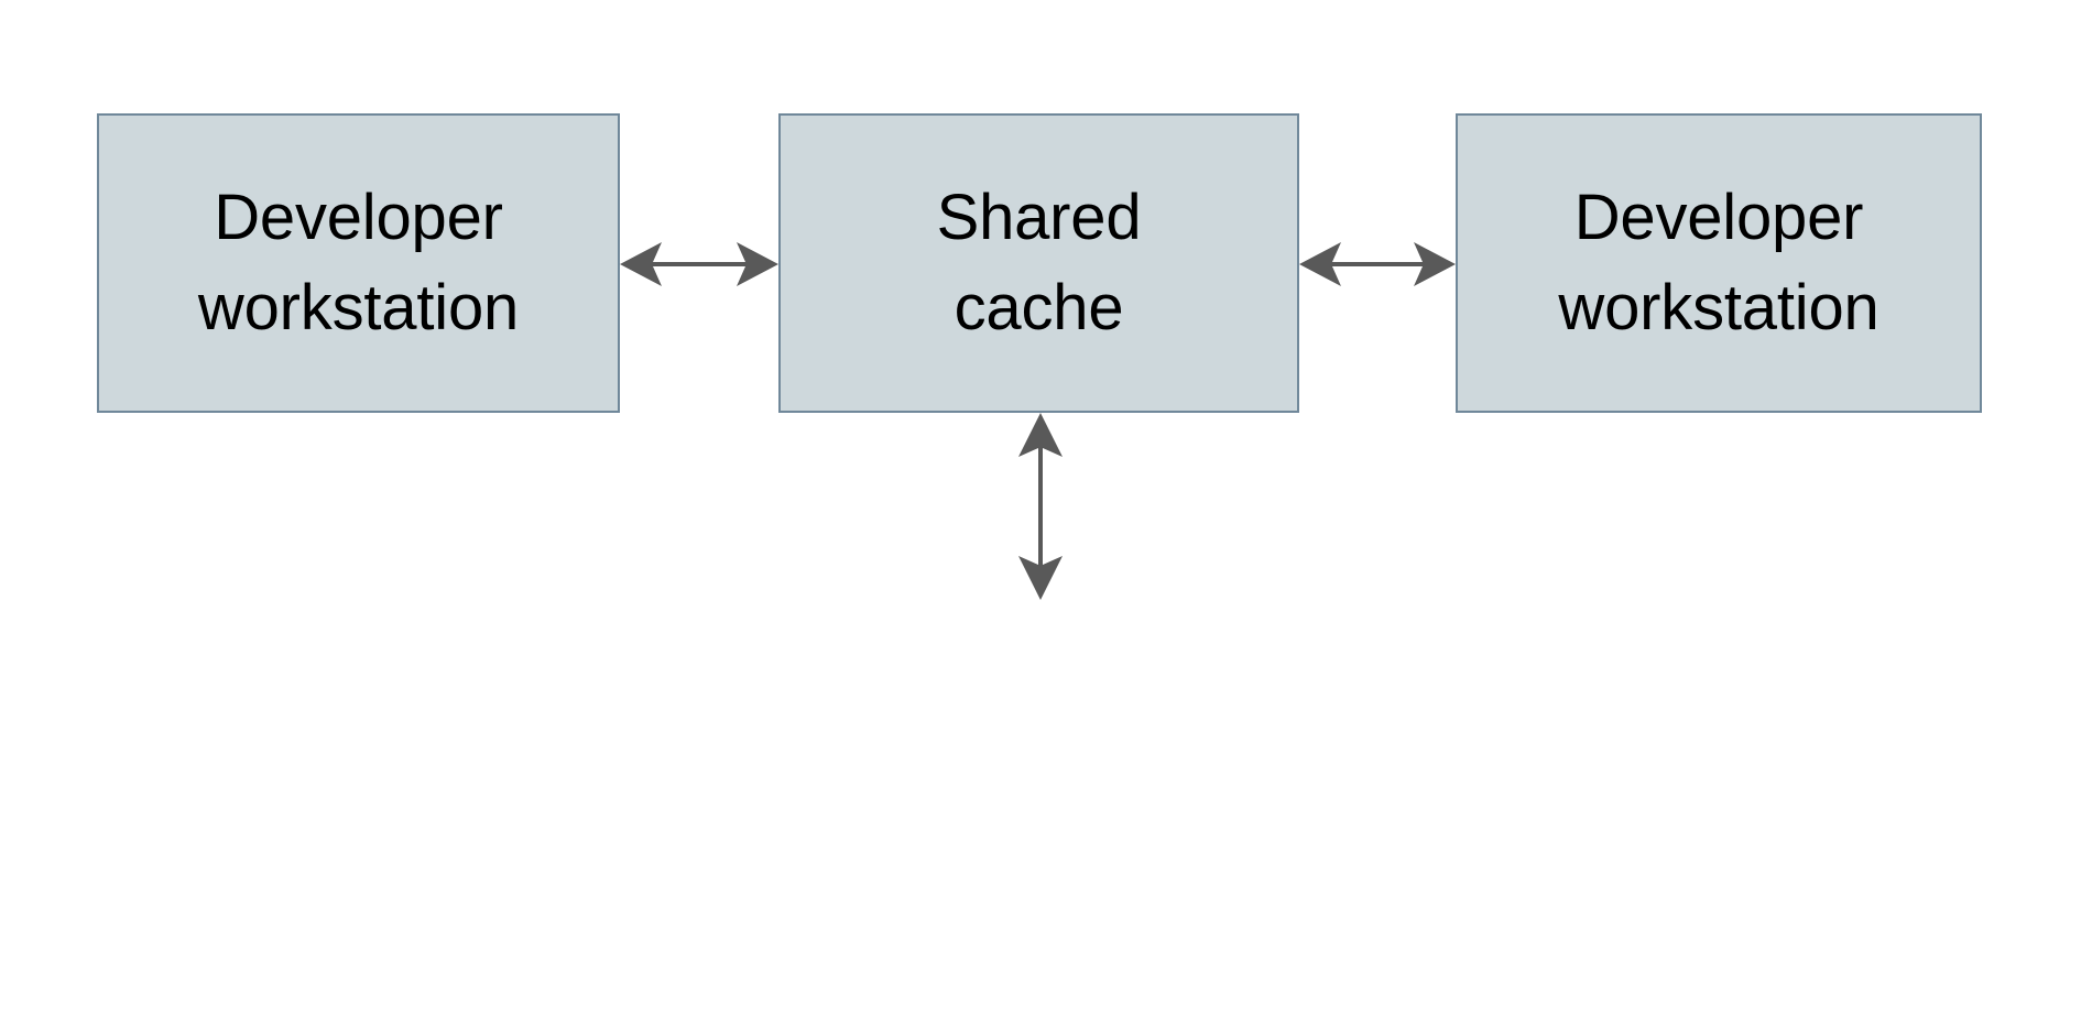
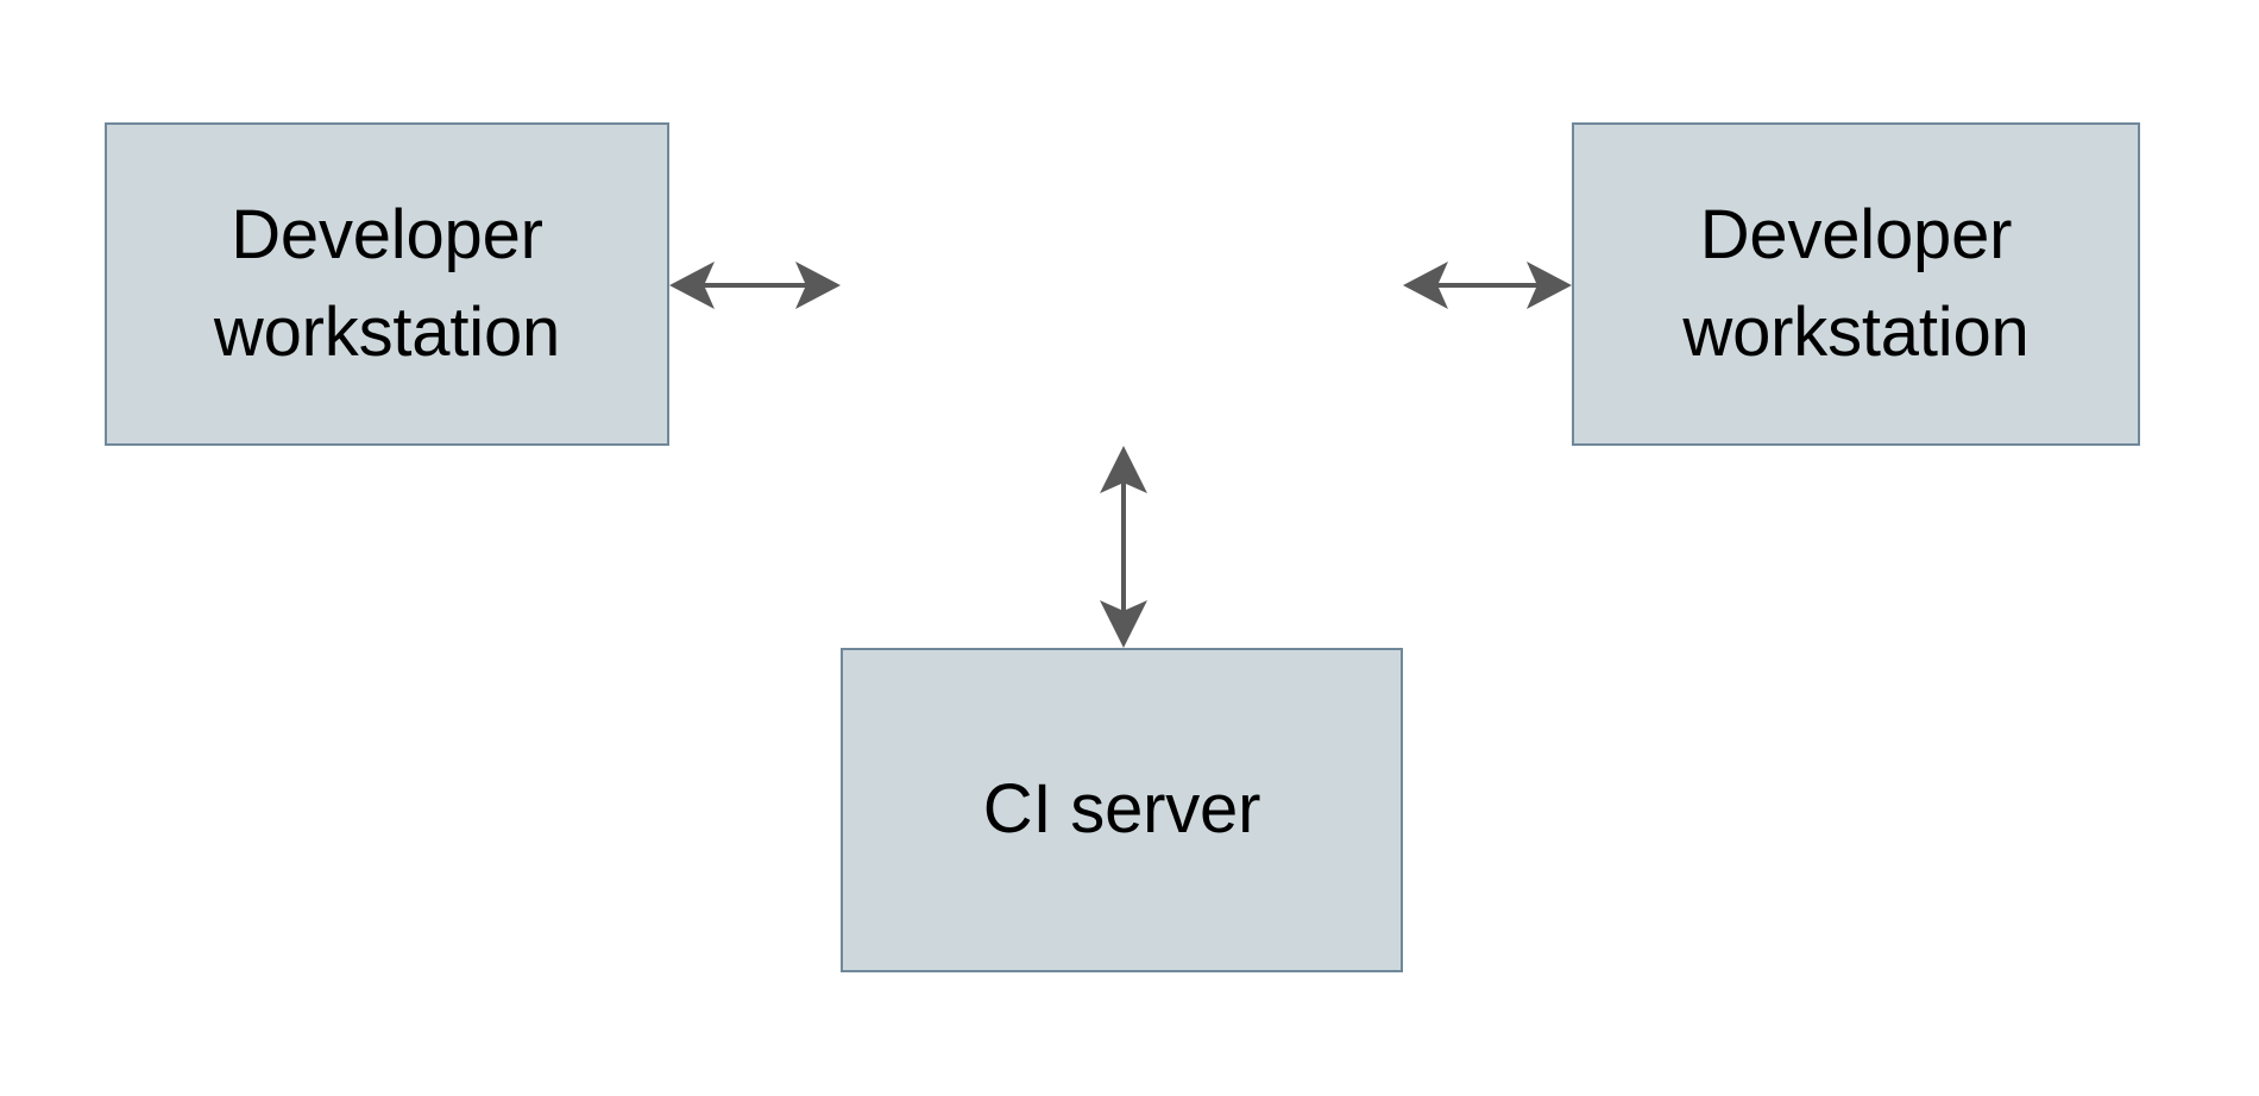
  Developer
  workstation
- Shared
- cache
  Developer
  workstation
+ CI server
